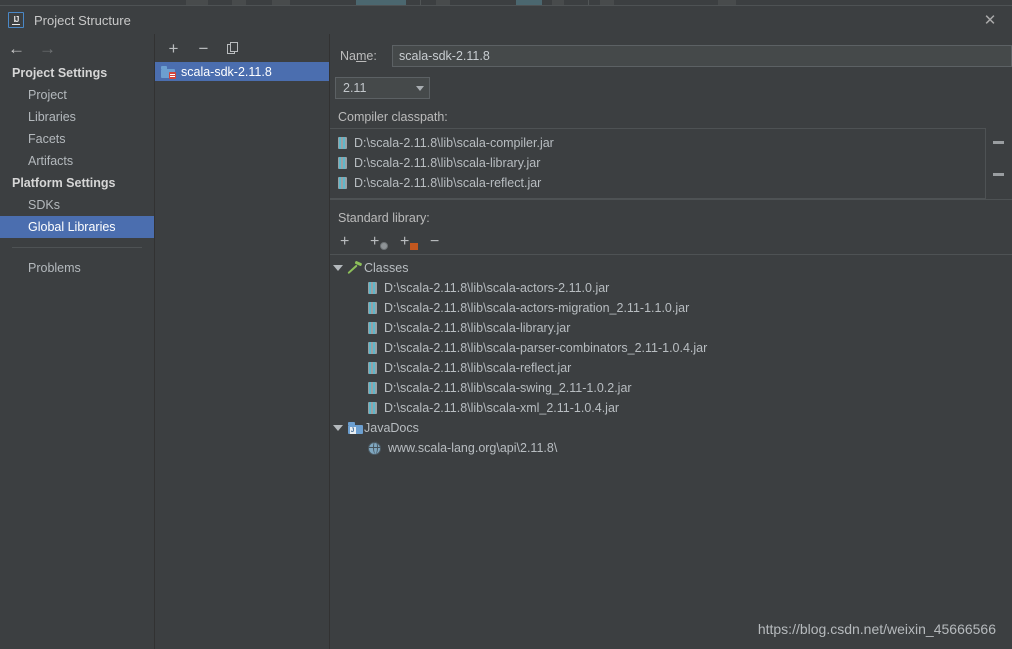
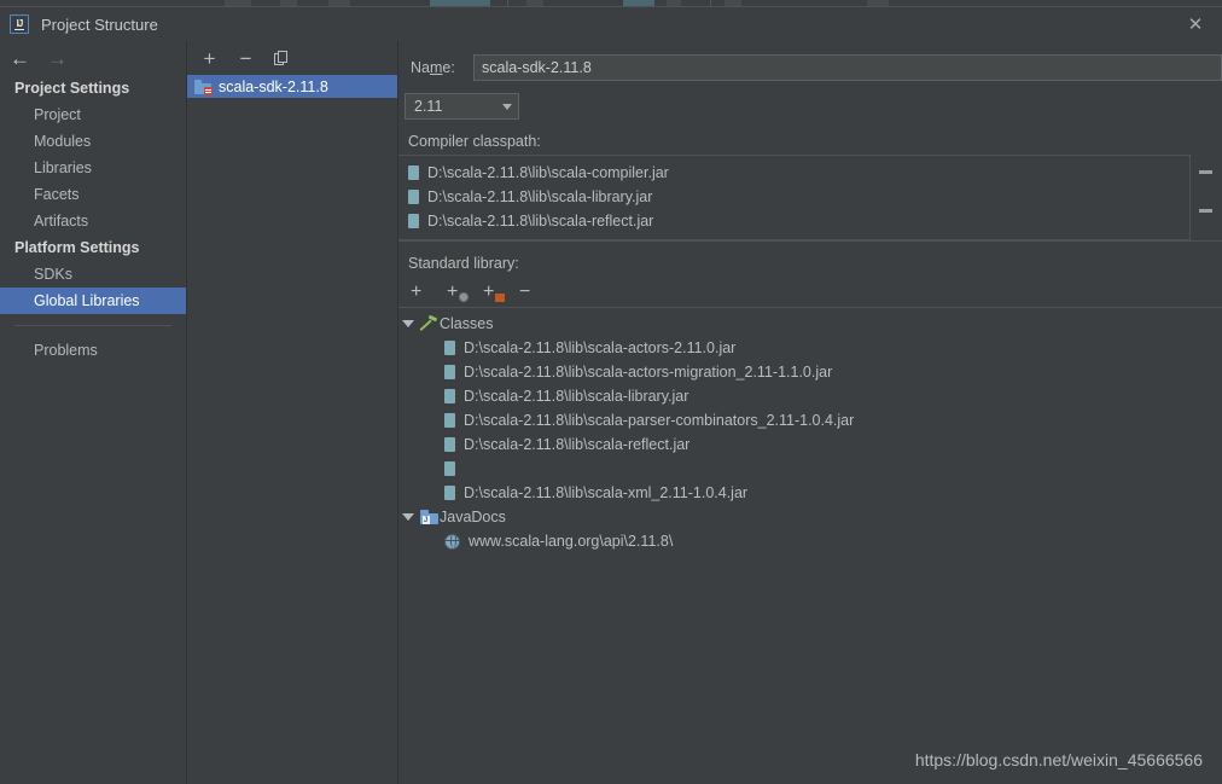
  IJ
  Project Structure
  ✕
  ←
  →
  Project Settings
  Project
+ Modules
  Libraries
  Facets
  Artifacts
  Platform Settings
  SDKs
  Global Libraries
  Problems
  +
  −
  scala-sdk-2.11.8
  Name:
  scala-sdk-2.11.8
  2.11
  Compiler classpath:
  D:\scala-2.11.8\lib\scala-compiler.jar
  D:\scala-2.11.8\lib\scala-library.jar
  D:\scala-2.11.8\lib\scala-reflect.jar
  Standard library:
  +
  +
  +
  −
  Classes
  D:\scala-2.11.8\lib\scala-actors-2.11.0.jar
  D:\scala-2.11.8\lib\scala-actors-migration_2.11-1.1.0.jar
  D:\scala-2.11.8\lib\scala-library.jar
  D:\scala-2.11.8\lib\scala-parser-combinators_2.11-1.0.4.jar
  D:\scala-2.11.8\lib\scala-reflect.jar
- D:\scala-2.11.8\lib\scala-swing_2.11-1.0.2.jar
  D:\scala-2.11.8\lib\scala-xml_2.11-1.0.4.jar
  JavaDocs
  www.scala-lang.org\api\2.11.8\
  https://blog.csdn.net/weixin_45666566
